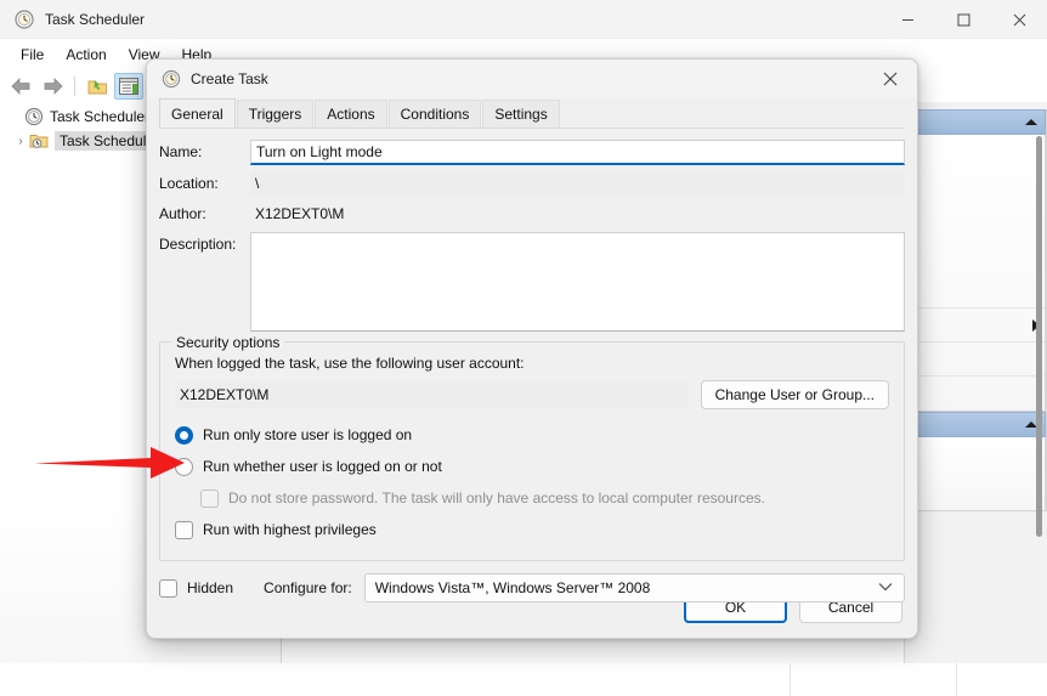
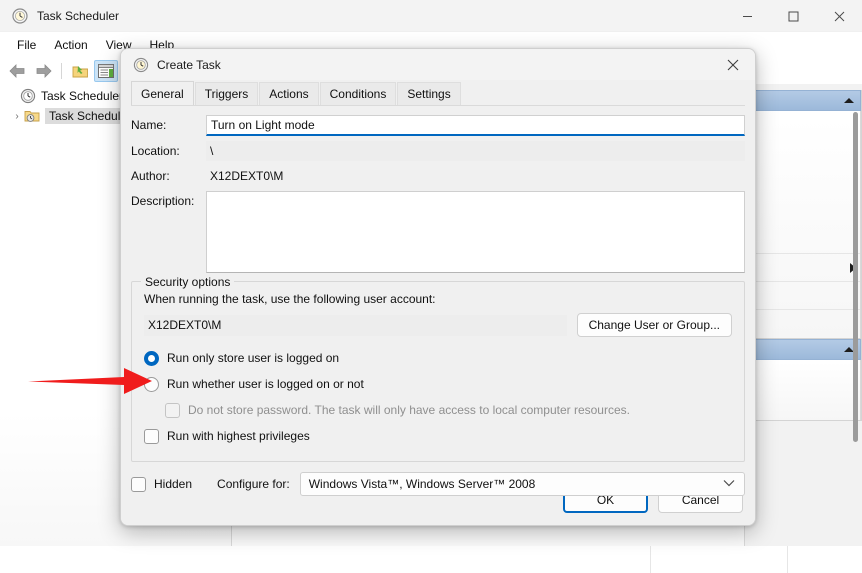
  Task Scheduler
  File
  Action
  View
  Help
  Task Schedule
  ›
  Task Schedu
  Create Task
  General
  Triggers
  Actions
  Conditions
  Settings
  Name:
  Turn on Light mode
  Location:
  \
  Author:
  X12DEXT0\M
  Description:
  Security options
- When logged the task, use the following user account:
+ When running the task, use the following user account:
  X12DEXT0\M
  Change User or Group...
  Run only store user is logged on
  Run whether user is logged on or not
  Do not store password. The task will only have access to local computer resources.
  Run with highest privileges
  Hidden
  Configure for:
  Windows Vista™, Windows Server™ 2008
  OK
  Cancel
